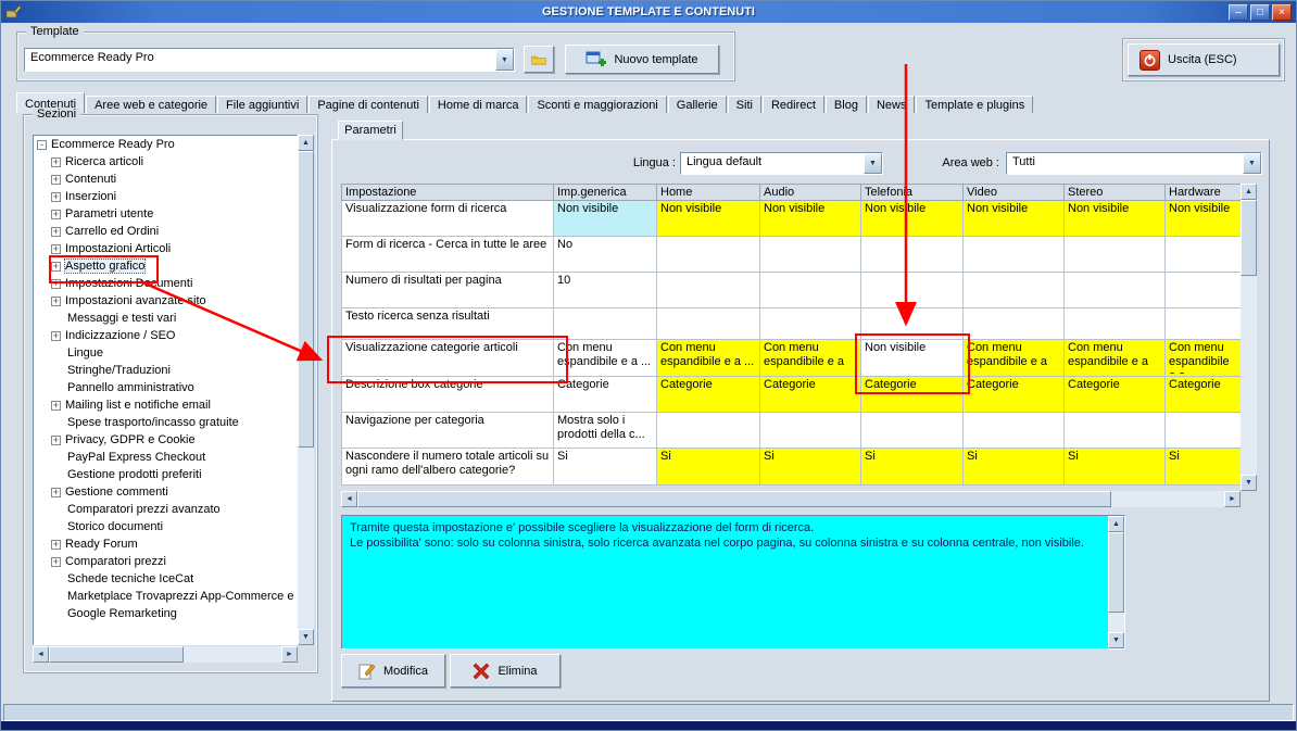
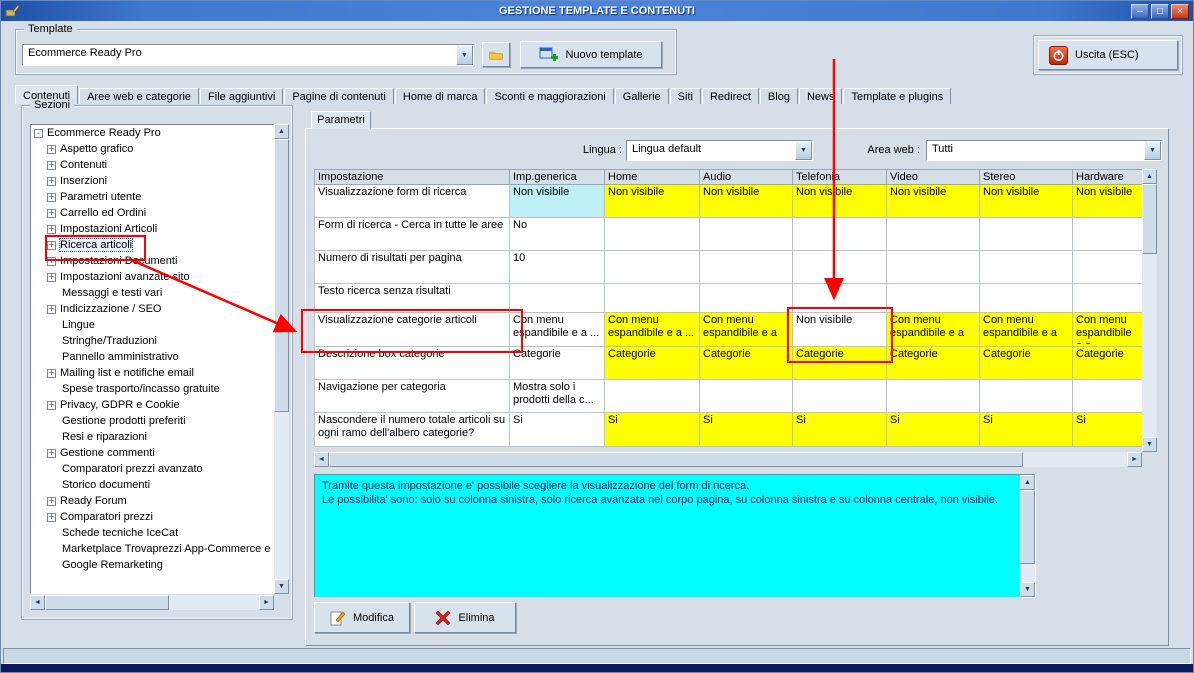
  GESTIONE TEMPLATE E CONTENUTI
  –
  □
  ×
  Template
  Ecommerce Ready Pro
  Nuovo template
  Uscita (ESC)
  Contenuti
  Aree web e categorie
  File aggiuntivi
  Pagine di contenuti
  Home di marca
  Sconti e maggiorazioni
  Gallerie
  Siti
  Redirect
  Blog
  News
  Template e plugins
  Sezioni
  -
  Ecommerce Ready Pro
  +
- Ricerca articoli
+ Aspetto grafico
  +
  Contenuti
  +
  Inserzioni
  +
  Parametri utente
  +
  Carrello ed Ordini
  +
  Impostazioni Articoli
  +
- Aspetto grafico
+ Ricerca articoli
  +
  Impostazioni Dcumenti
  +
  Impostazioni avanzate sito
  Messaggi e testi vari
  +
  Indicizzazione / SEO
  Lingue
  Stringhe/Traduzioni
  Pannello amministrativo
  +
  Mailing list e notifiche email
  Spese trasporto/incasso gratuite
  +
  Privacy, GDPR e Cookie
- PayPal Express Checkout
  Gestione prodotti preferiti
+ Resi e riparazioni
  +
  Gestione commenti
  Comparatori prezzi avanzato
  Storico documenti
  +
  Ready Forum
  +
  Comparatori prezzi
  Schede tecniche IceCat
  Marketplace Trovaprezzi App-Commerce e
  Google Remarketing
  Parametri
  Lingua :
  Lingua default
  Area web :
  Tutti
  Impostazione	Imp.generica	Home	Audio	Telefonia	Video	Stereo	Hardware
  Visualizzazione form di ricerca	Non visibile	Non visibile	Non visibile	Non visbile	Non visibile	Non visibile	Non visibile
  Form di ricerca - Cerca in tutte le aree	No
  Numero di risultati per pagina	10
  Testo ricerca senza risultati
  Visualizzazione categorie articoli	Con menu espandibile e a ...	Con menu espandibile e a ...	Con menu espandibile e a	Non visibile	Con menu espandibile e a	Con menu espandibile e a	Con menu espandibile
  Descrizione box categorie	Categorie	Categorie	Categorie	Categorie	Categorie	Categorie	Categorie
  Navigazione per categoria	Mostra solo i prodotti della c...
  Nascondere il numero totale articoli su ogni ramo dell'albero categorie?	Si	Si	Si	Si	Si	Si	Si
  Tramite questa impostazione e' possibile scegliere la visualizzazione del form di ricerca.
  Le possibilita' sono: solo su colonna sinistra, solo ricerca avanzata nel corpo pagina, su colonna sinistra e su colonna centrale, non visibile.
  Modifica
  Elimina
